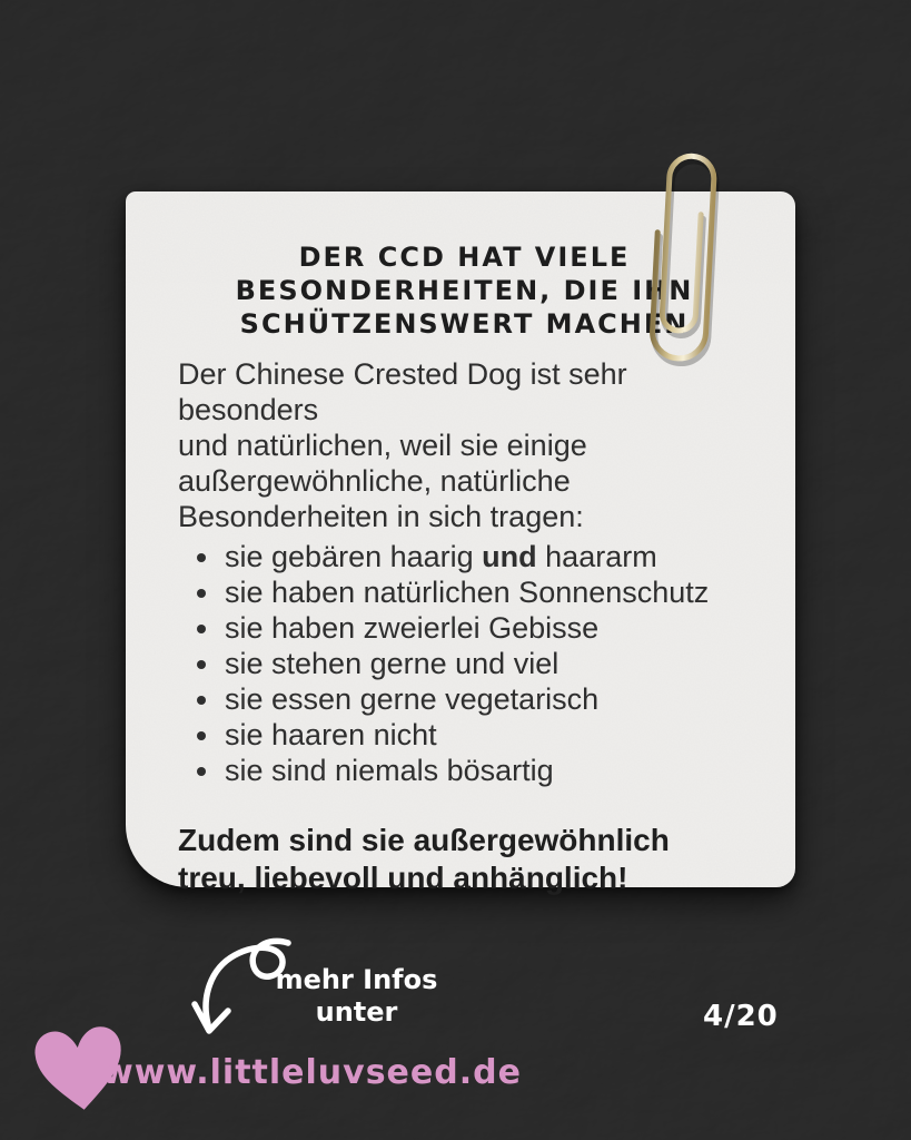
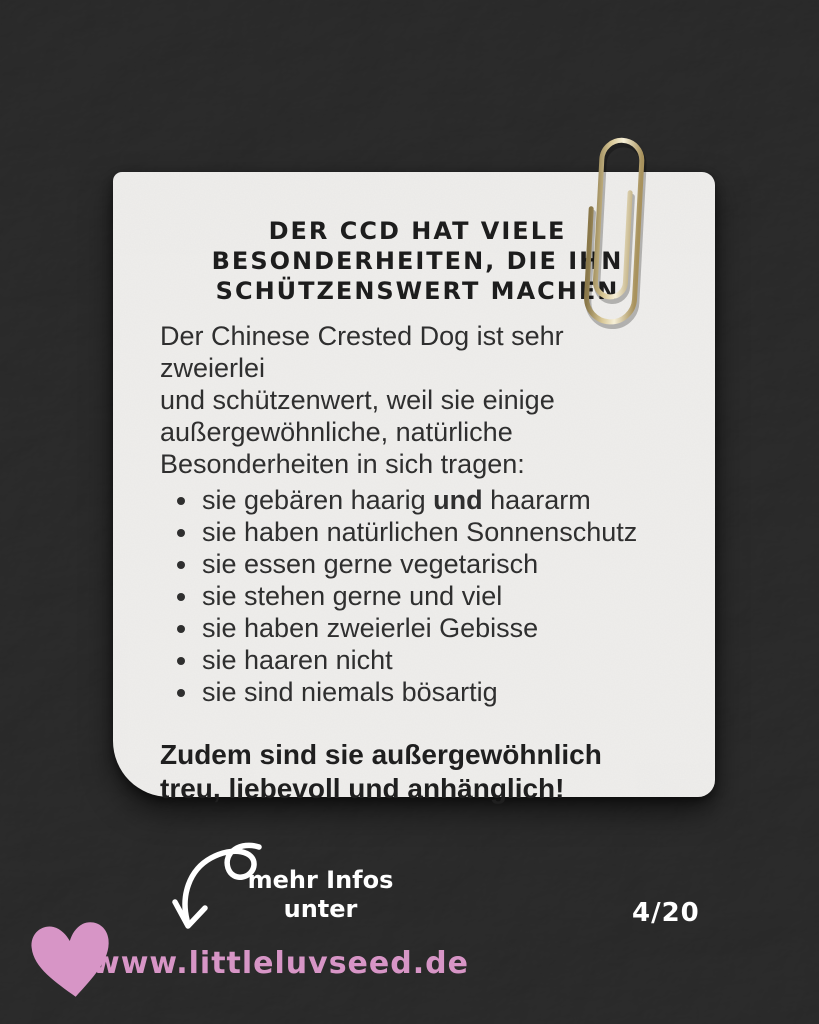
  DER CCD HAT VIELE
  BESONDERHEITEN, DIE IN
  SCHÜTZENSWERT MACHN
- Der Chinese Crested Dog ist sehr besonders
+ Der Chinese Crested Dog ist sehr zweierlei
- und natürlichen, weil sie einige
+ und schützenwert, weil sie einige
  außergewöhnliche, natürliche
  Besonderheiten in sich tragen:
  sie gebären haarig und haararm
  sie haben natürlichen Sonnenschutz
- sie haben zweierlei Gebisse
+ sie essen gerne vegetarisch
  sie stehen gerne und viel
- sie essen gerne vegetarisch
+ sie haben zweierlei Gebisse
  sie haaren nicht
  sie sind niemals bösartig
  Zudem sind sie außergewöhnlich
  treu, liebevoll und anhänglich!
  mehr Infos
  unter
  4/20
  www.littleluvseed.de
